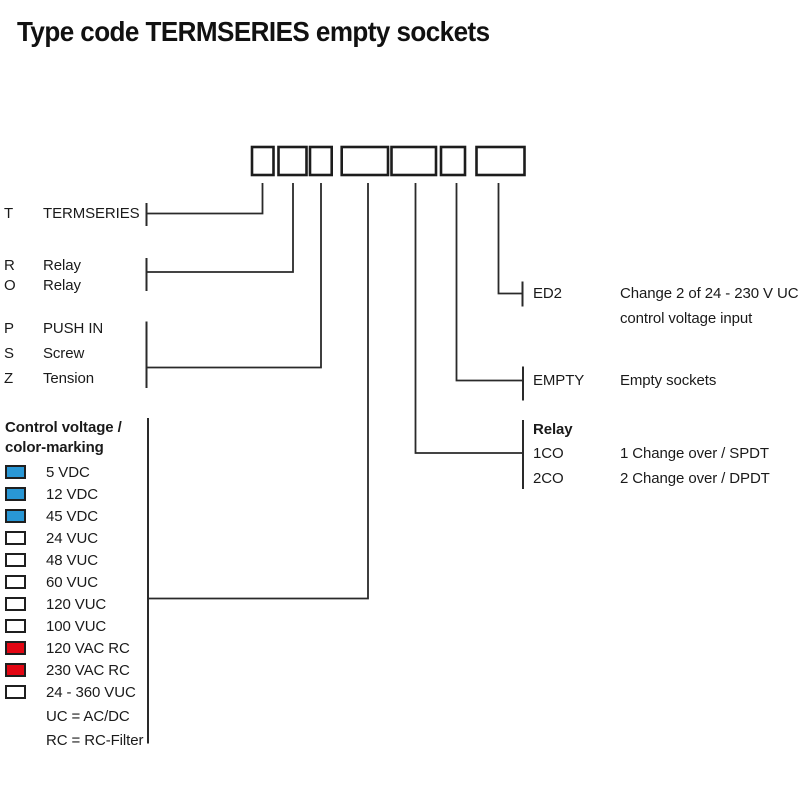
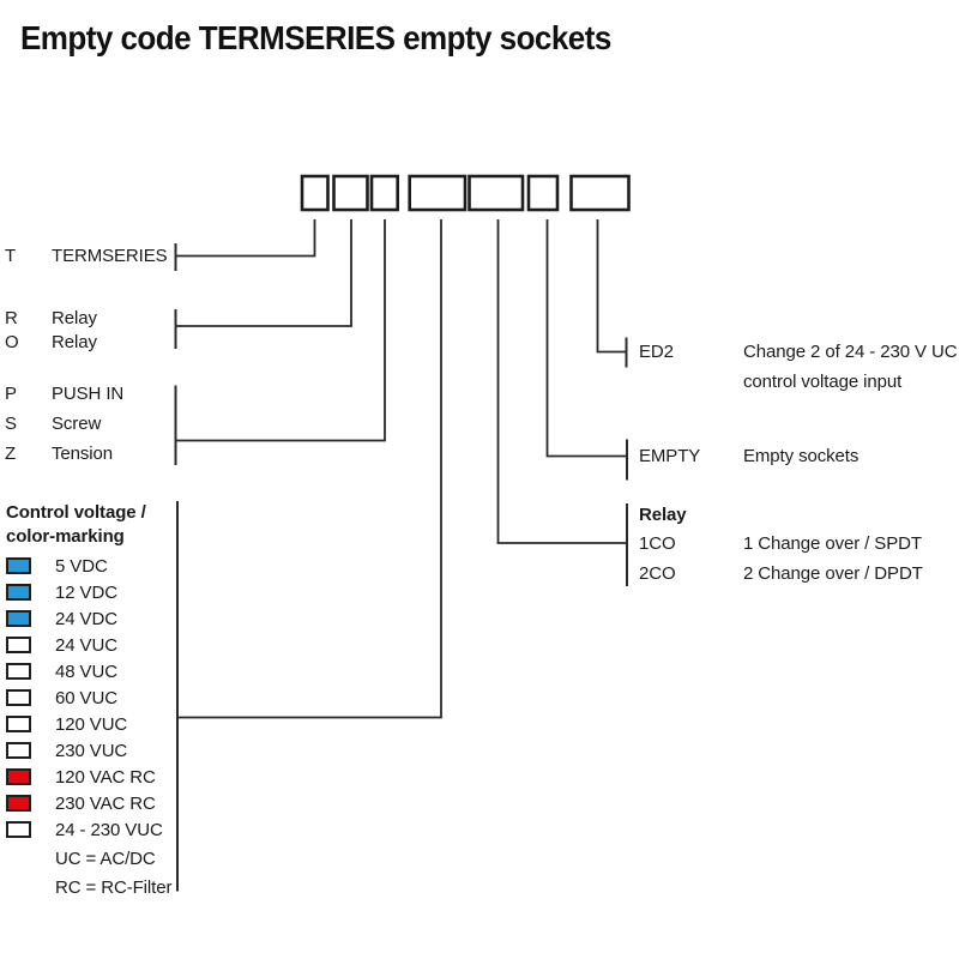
- Type code TERMSERIES empty sockets
+ Empty code TERMSERIES empty sockets
  T TERMSERIES
  R Relay
  O Relay
  P PUSH IN
  S Screw
  Z Tension
  Control voltage /
  color-marking
  5 VDC
  12 VDC
- 45 VDC
+ 24 VDC
  24 VUC
  48 VUC
  60 VUC
  120 VUC
- 100 VUC
+ 230 VUC
  120 VAC RC
  230 VAC RC
- 24 - 360 VUC
+ 24 - 230 VUC
  UC = AC/DC
  RC = RC-Filter
  ED2
  Change 2 of 24 - 230 V UC
  control voltage input
  EMPTY
  Empty sockets
  Relay
  1CO
  1 Change over / SPDT
  2CO
  2 Change over / DPDT
